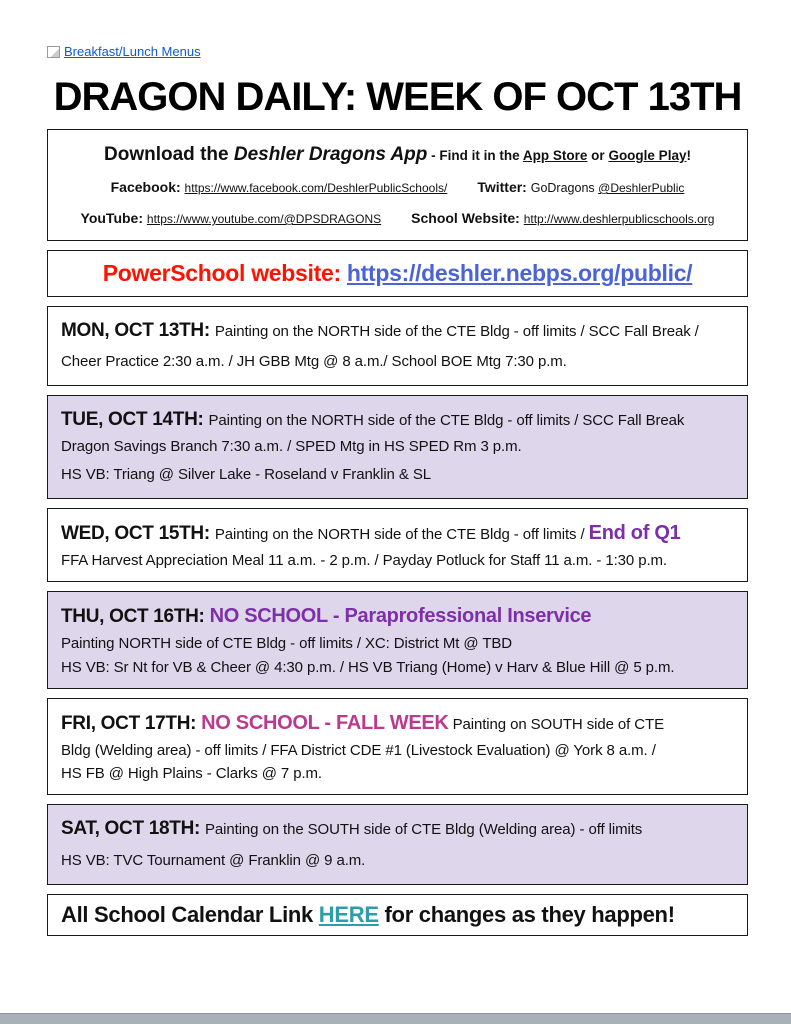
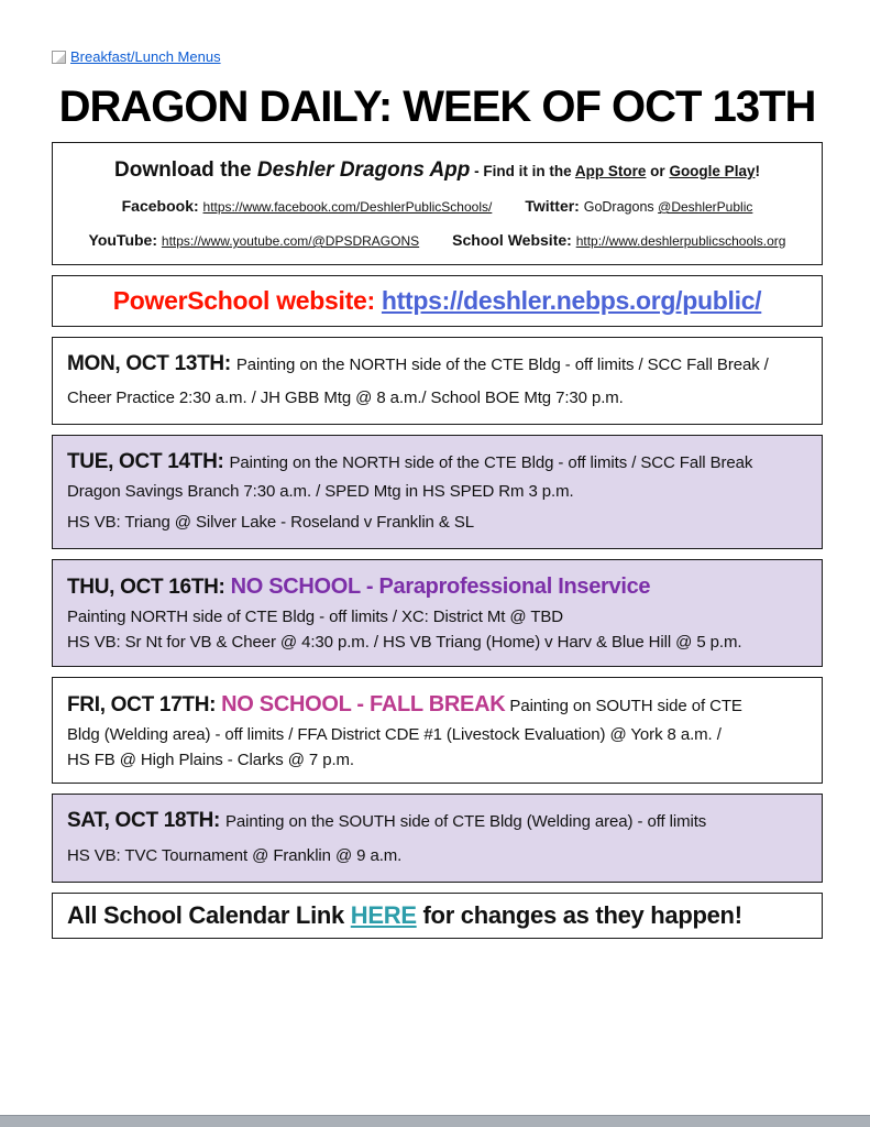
  Breakfast/Lunch Menus
  DRAGON DAILY: WEEK OF OCT 13TH
  Download the Deshler Dragons App - Find it in the App Store or Google Play!
  Facebook: https://www.facebook.com/DeshlerPublicSchools/ Twitter: GoDragons @DeshlerPublic
  YouTube: https://www.youtube.com/@DPSDRAGONS School Website: http://www.deshlerpublicschools.org
  PowerSchool website: https://deshler.nebps.org/public/
  MON, OCT 13TH: Painting on the NORTH side of the CTE Bldg - off limits / SCC Fall Break / Cheer Practice 2:30 a.m. / JH GBB Mtg @ 8 a.m./ School BOE Mtg 7:30 p.m.
  TUE, OCT 14TH: Painting on the NORTH side of the CTE Bldg - off limits / SCC Fall Break
  Dragon Savings Branch 7:30 a.m. / SPED Mtg in HS SPED Rm 3 p.m.
  HS VB: Triang @ Silver Lake - Roseland v Franklin & SL
- WED, OCT 15TH: Painting on the NORTH side of the CTE Bldg - off limits / End of Q1
- FFA Harvest Appreciation Meal 11 a.m. - 2 p.m. / Payday Potluck for Staff 11 a.m. - 1:30 p.m.
  THU, OCT 16TH: NO SCHOOL - Paraprofessional Inservice
  Painting NORTH side of CTE Bldg - off limits / XC: District Mt @ TBD
  HS VB: Sr Nt for VB & Cheer @ 4:30 p.m. / HS VB Triang (Home) v Harv & Blue Hill @ 5 p.m.
- FRI, OCT 17TH: NO SCHOOL - FALL WEEK Painting on SOUTH side of CTE
+ FRI, OCT 17TH: NO SCHOOL - FALL BREAK Painting on SOUTH side of CTE
  Bldg (Welding area) - off limits / FFA District CDE #1 (Livestock Evaluation) @ York 8 a.m. /
  HS FB @ High Plains - Clarks @ 7 p.m.
  SAT, OCT 18TH: Painting on the SOUTH side of CTE Bldg (Welding area) - off limits
  HS VB: TVC Tournament @ Franklin @ 9 a.m.
  All School Calendar Link HERE for changes as they happen!
